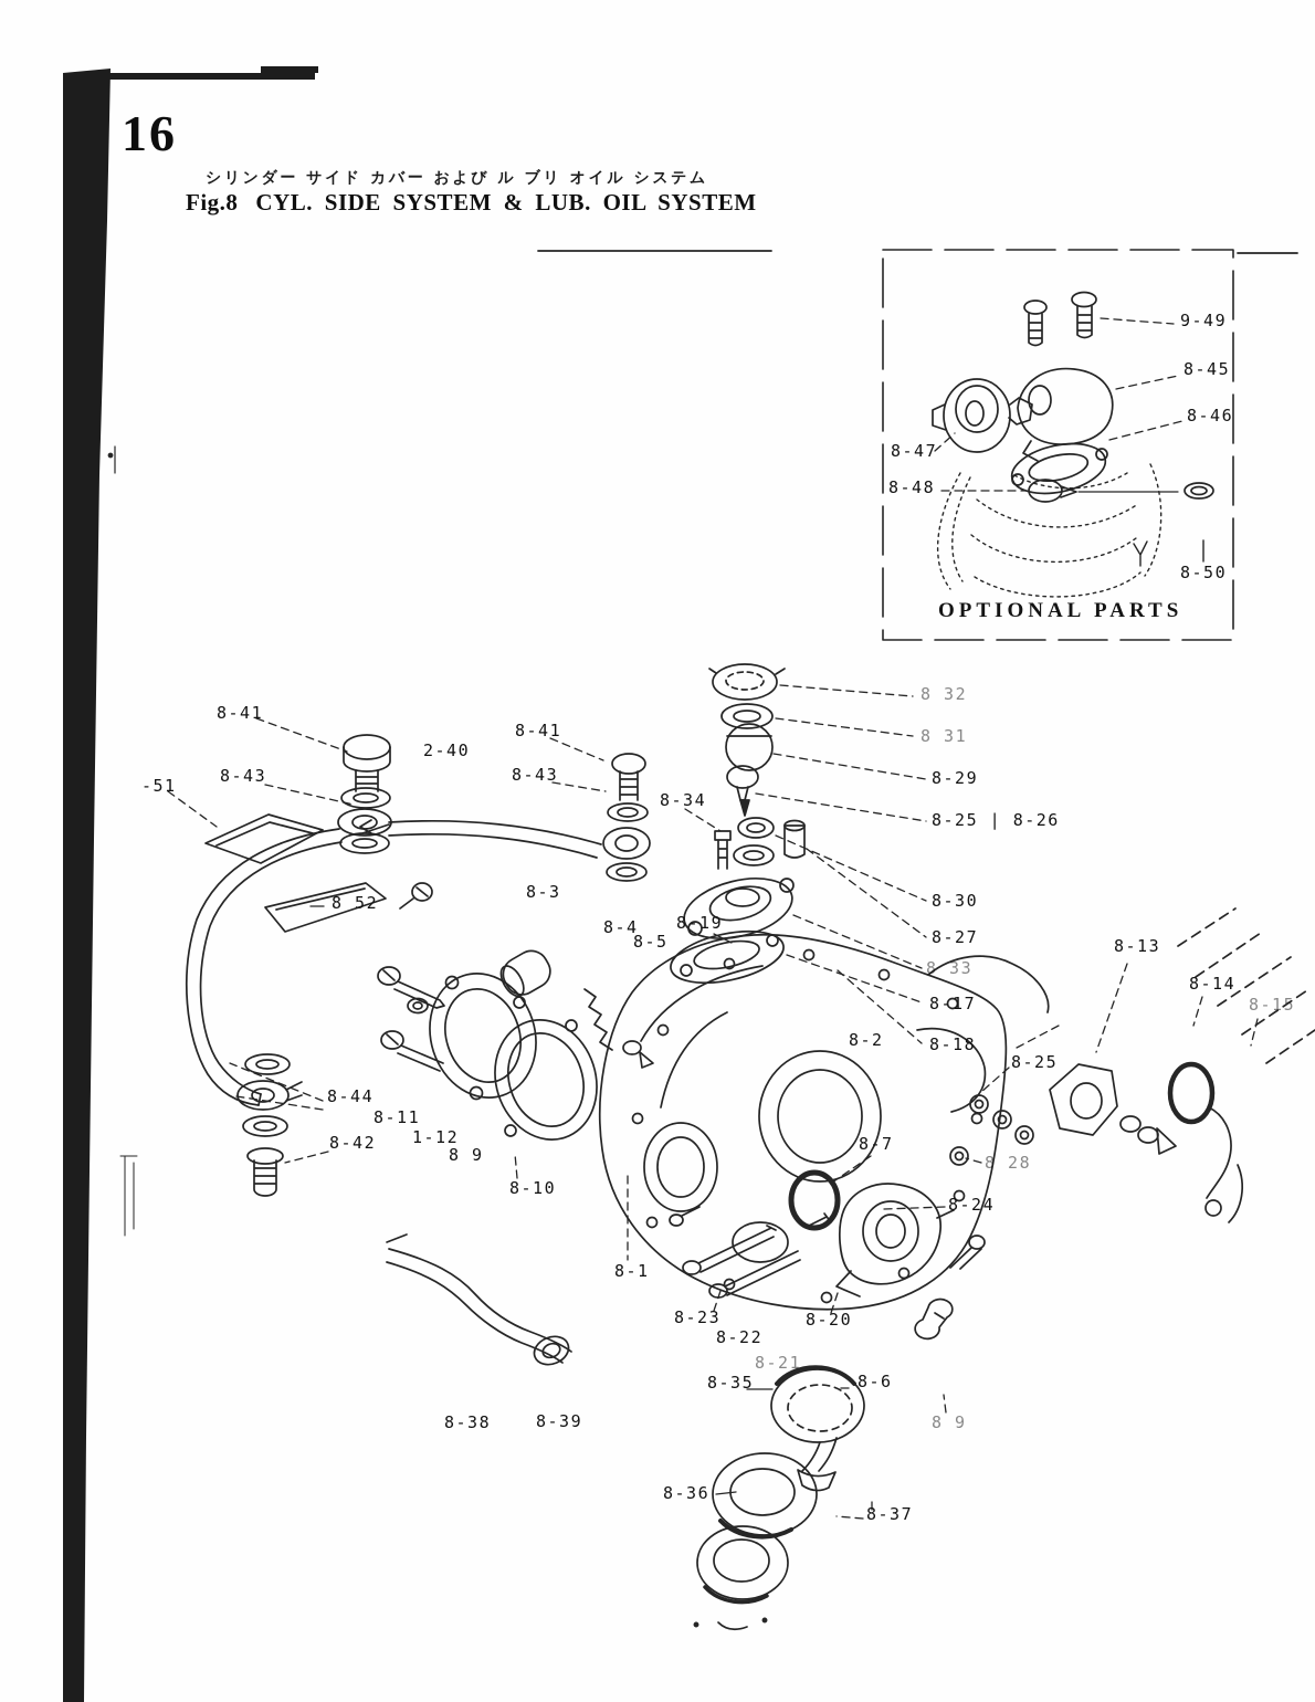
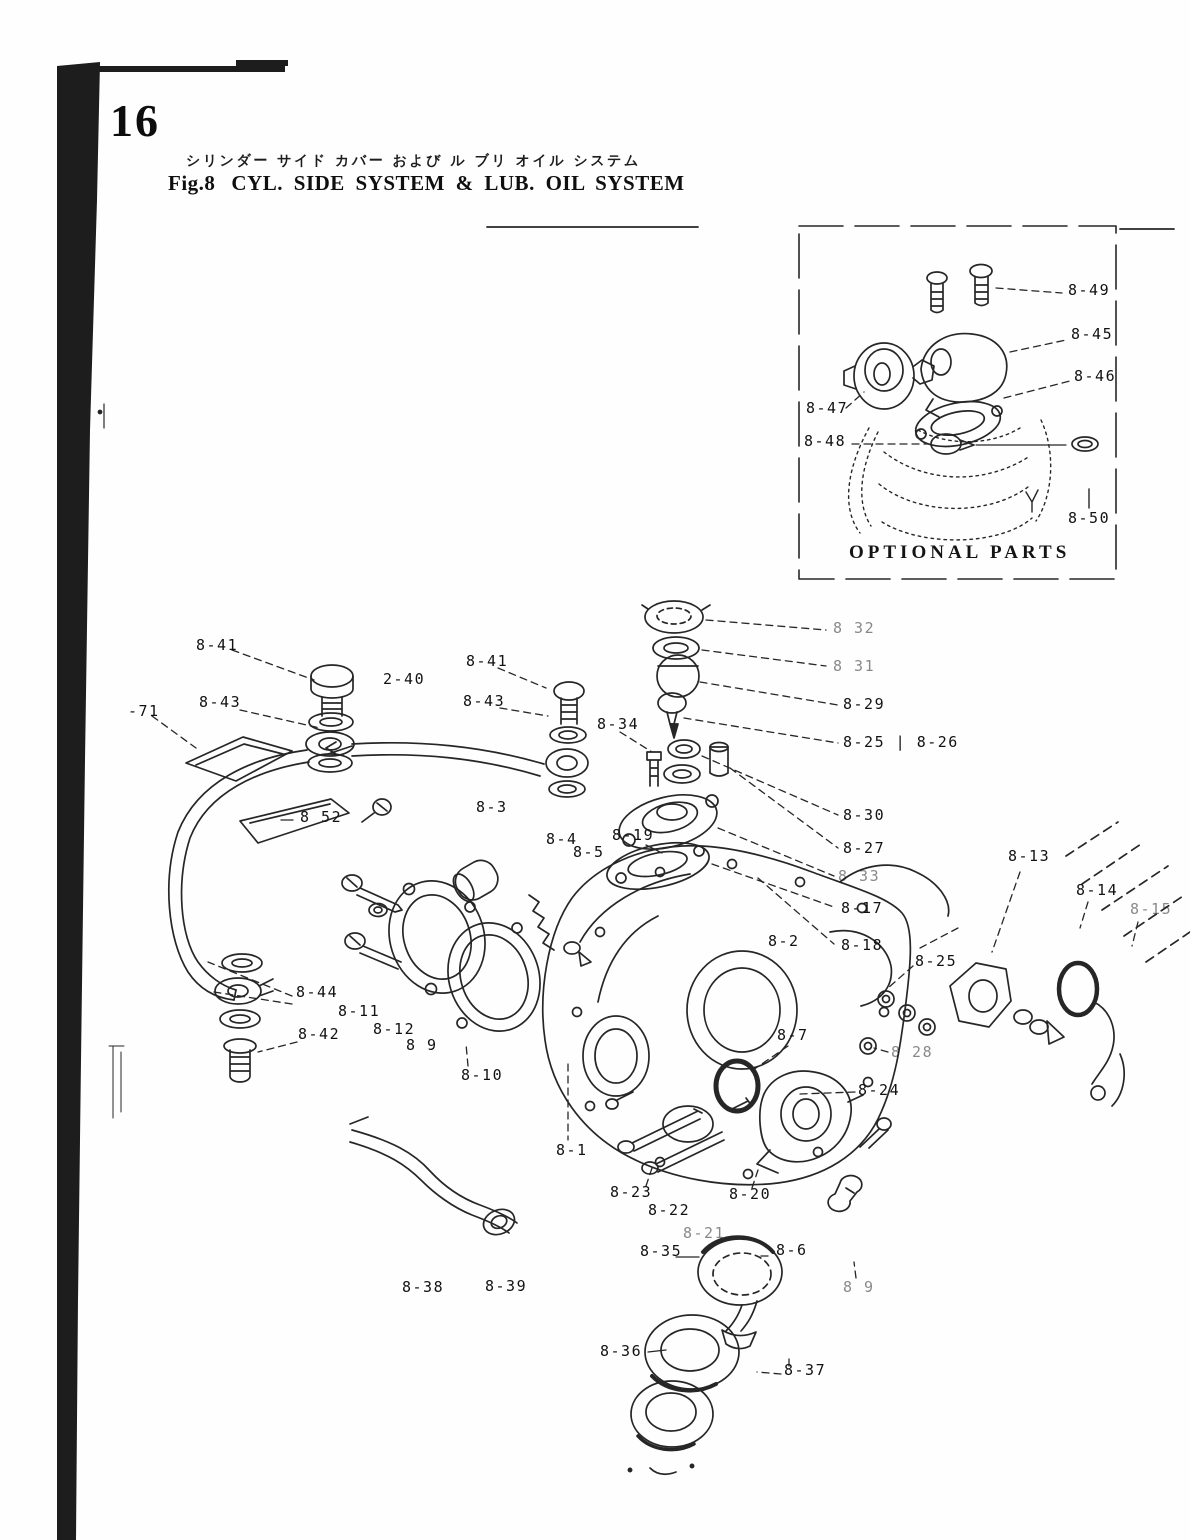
  16
  シリンダー サイド カバー および ル ブリ オイル システム
  Fig.8 CYL. SIDE SYSTEM & LUB. OIL SYSTEM
  OPTIONAL PARTS
  8-41
  2-40
  8-41
  8-43
  8-43
- -51
+ -71
  8-34
  8 52
  8-3
  8 32
  8 31
  8-29
  8-25 | 8-26
  8-30
  8-27
  8 33
  8-17
  8-18
  8-4
  8-5
  8-19
  8-13
  8-14
  8-15
  8-2
  8-25
  8-44
  8-11
  8-42
- 1-12
+ 8-12
  8 9
  8-7
  8 28
  8-10
  8-24
  8-1
  8-23
  8-20
  8-22
  8-21
  8-35
  8-6
  8 9
  8-38
  8-39
  8-36
  8-37
- 9-49
+ 8-49
  8-45
  8-46
  8-47
  8-48
  8-50
